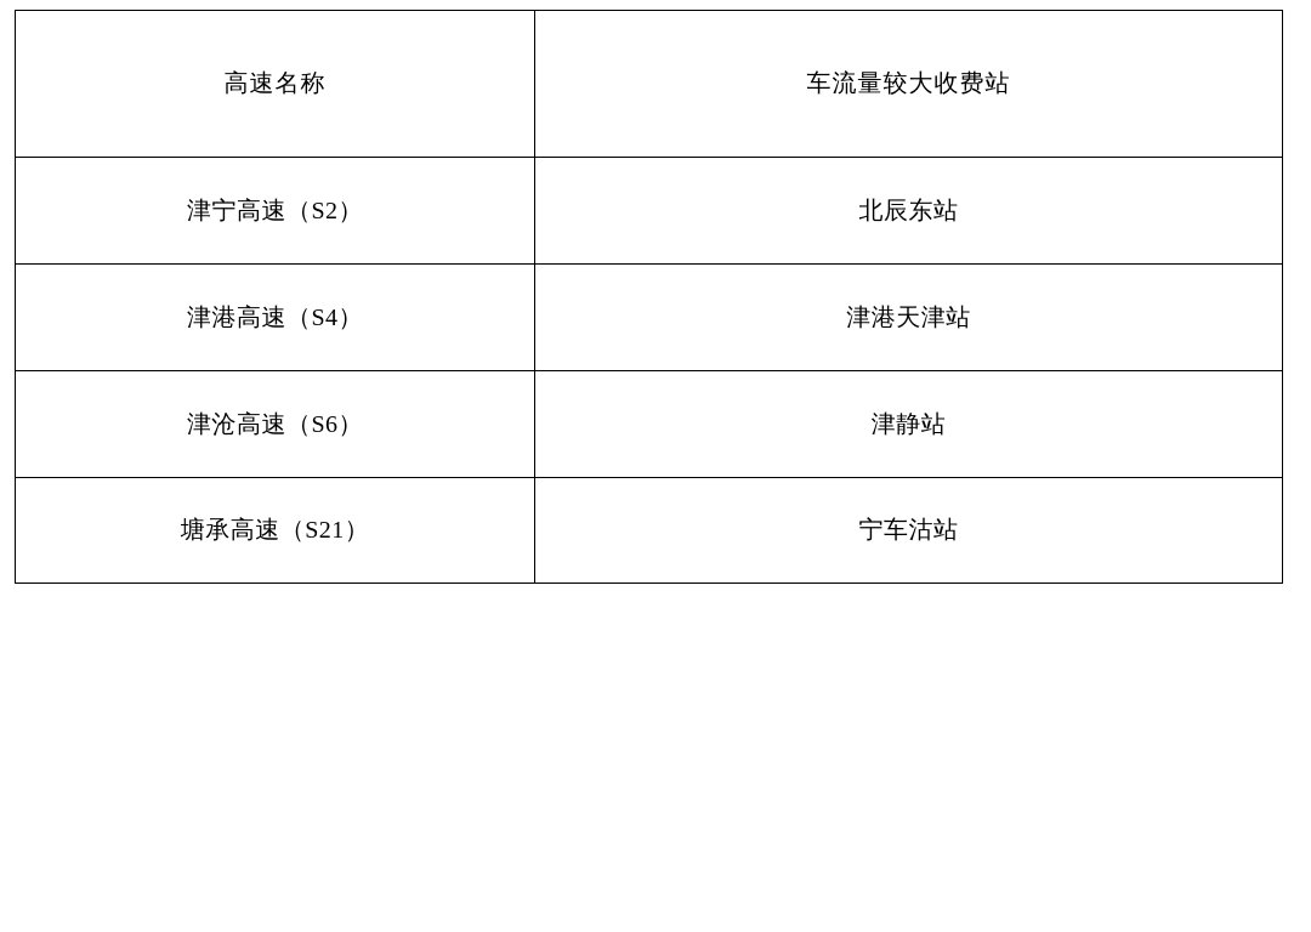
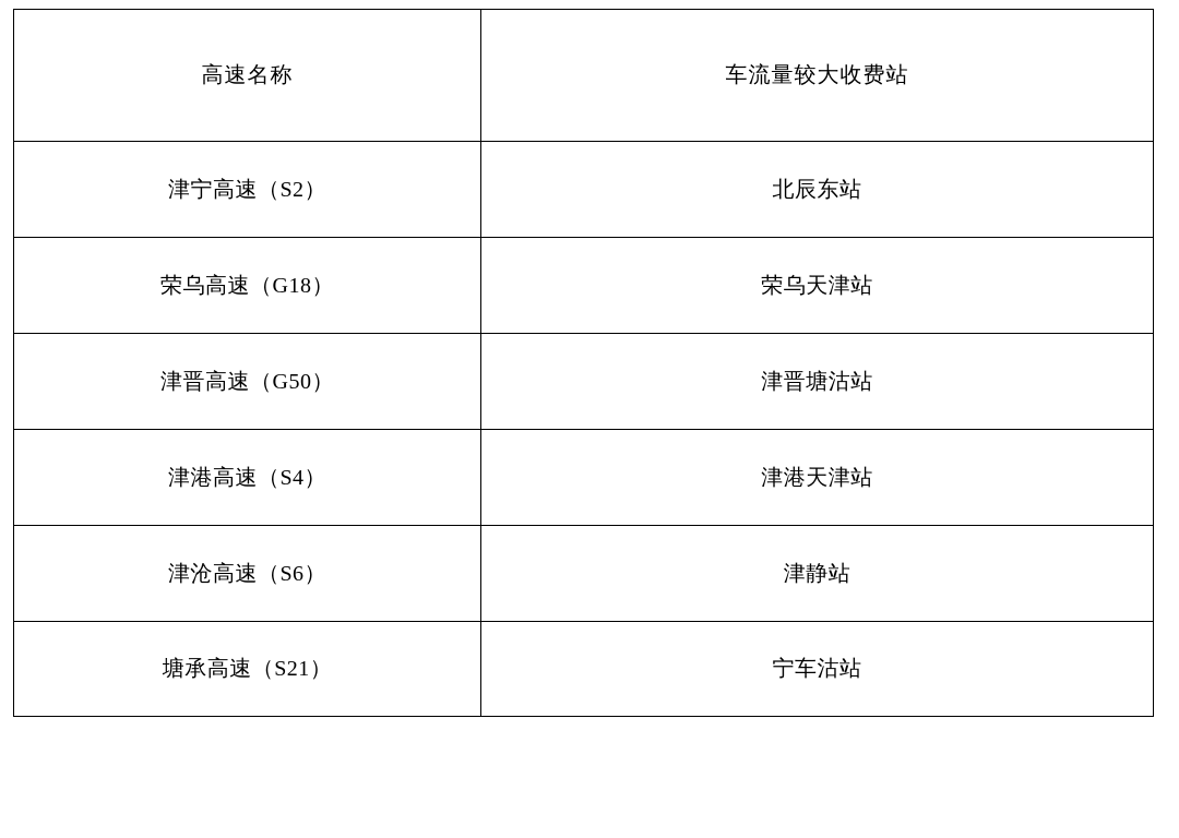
  高速名称	车流量较大收费站
  津宁高速（S2）	北辰东站
+ 荣乌高速（G18）	荣乌天津站
+ 津晋高速（G50）	津晋塘沽站
  津港高速（S4）	津港天津站
  津沧高速（S6）	津静站
  塘承高速（S21）	宁车沽站
